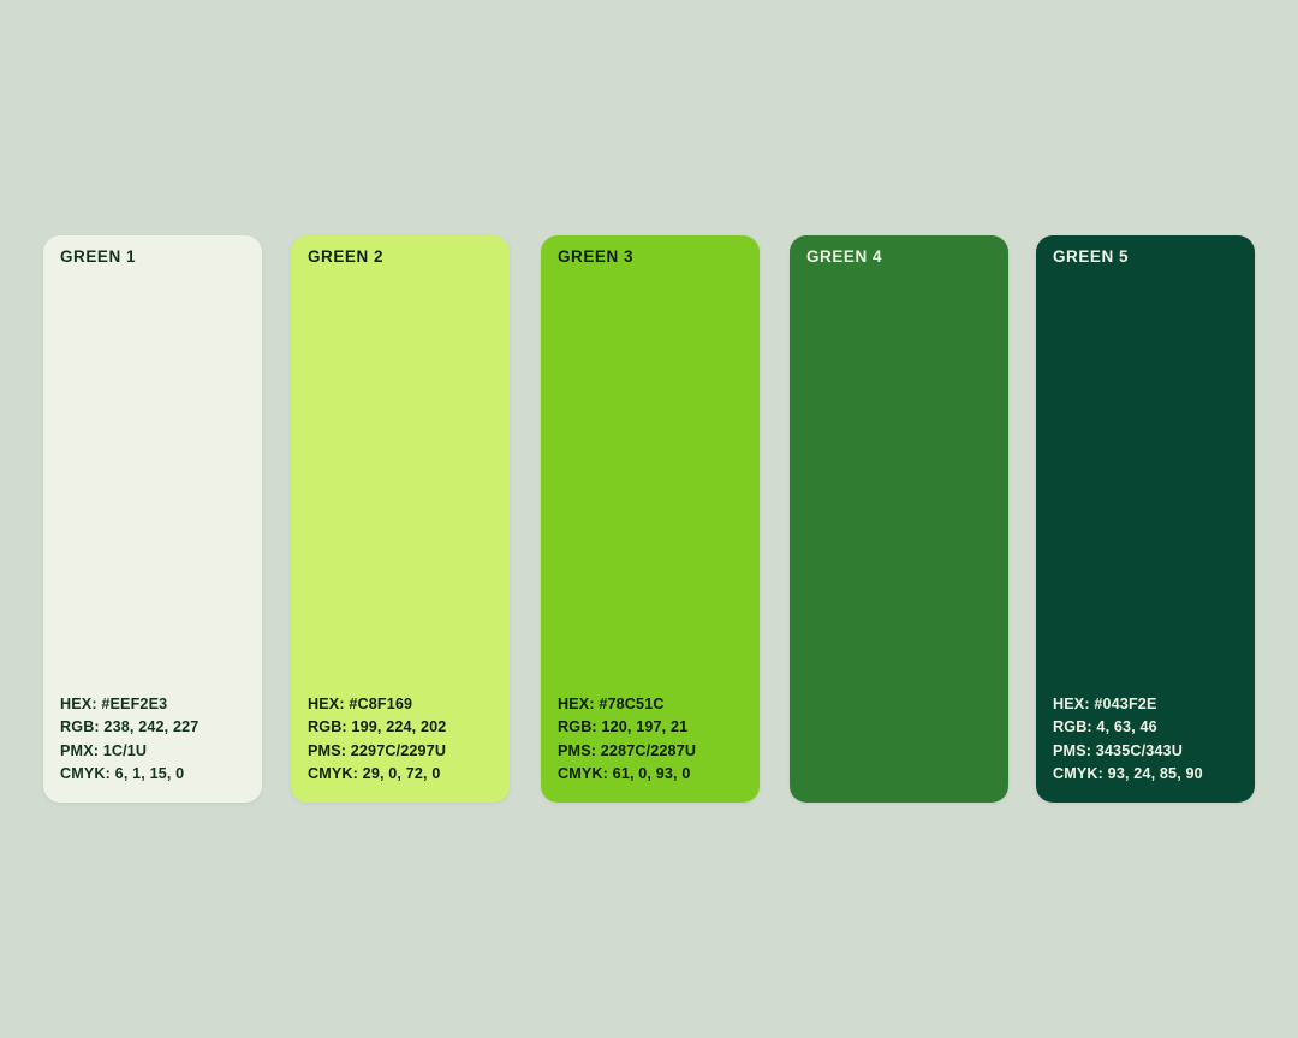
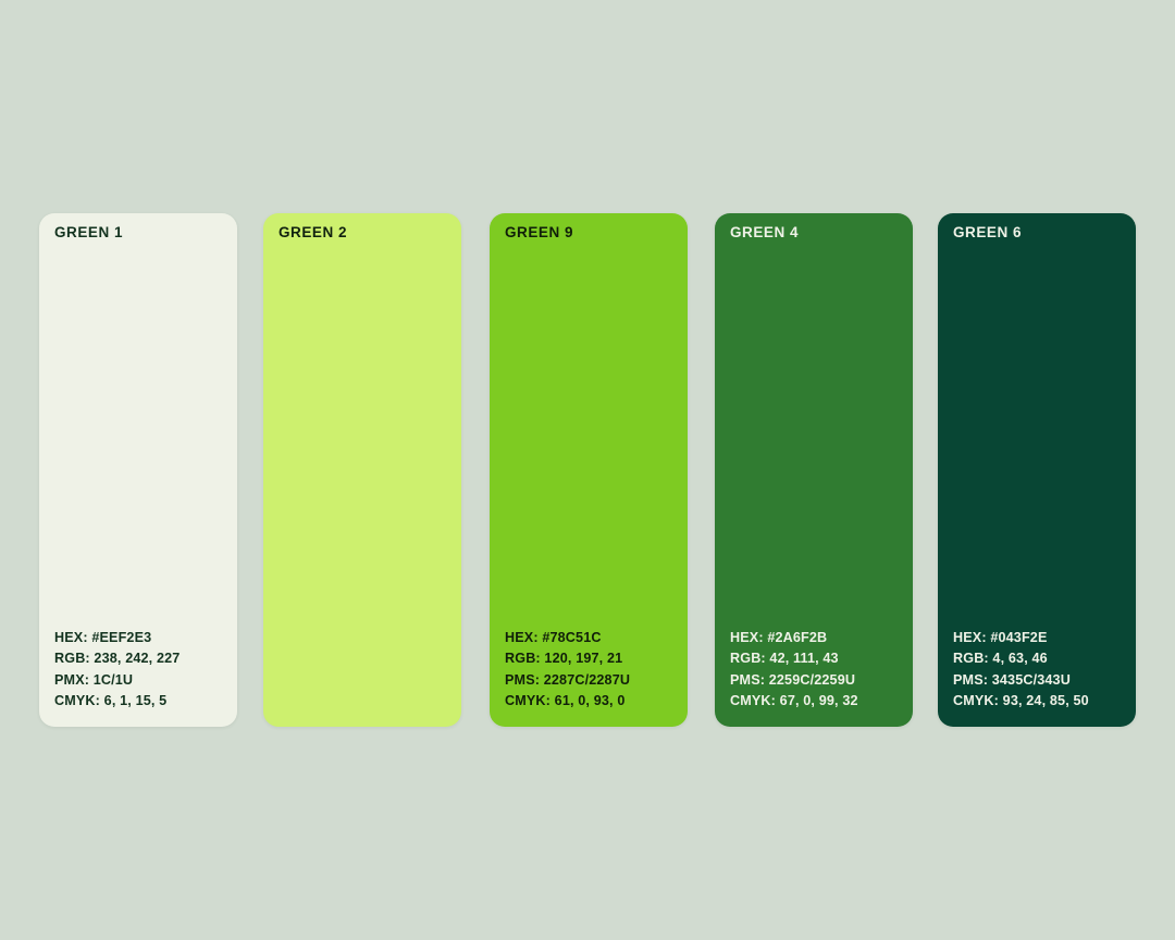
  GREEN 1
  HEX: #EEF2E3
  RGB: 238, 242, 227
  PMX: 1C/1U
- CMYK: 6, 1, 15, 0
+ CMYK: 6, 1, 15, 5
  GREEN 2
- HEX: #C8F169
- RGB: 199, 224, 202
- PMS: 2297C/2297U
- CMYK: 29, 0, 72, 0
- GREEN 3
+ GREEN 9
  HEX: #78C51C
  RGB: 120, 197, 21
  PMS: 2287C/2287U
  CMYK: 61, 0, 93, 0
  GREEN 4
+ HEX: #2A6F2B
+ RGB: 42, 111, 43
+ PMS: 2259C/2259U
+ CMYK: 67, 0, 99, 32
- GREEN 5
+ GREEN 6
  HEX: #043F2E
  RGB: 4, 63, 46
  PMS: 3435C/343U
- CMYK: 93, 24, 85, 90
+ CMYK: 93, 24, 85, 50
